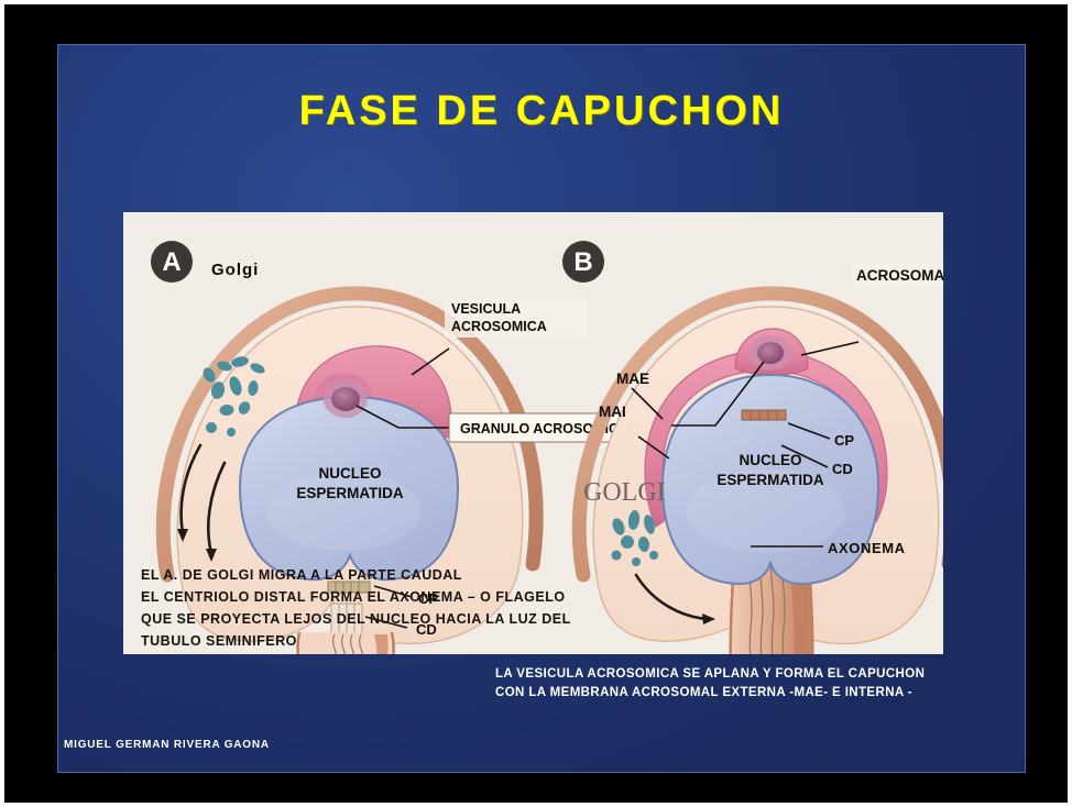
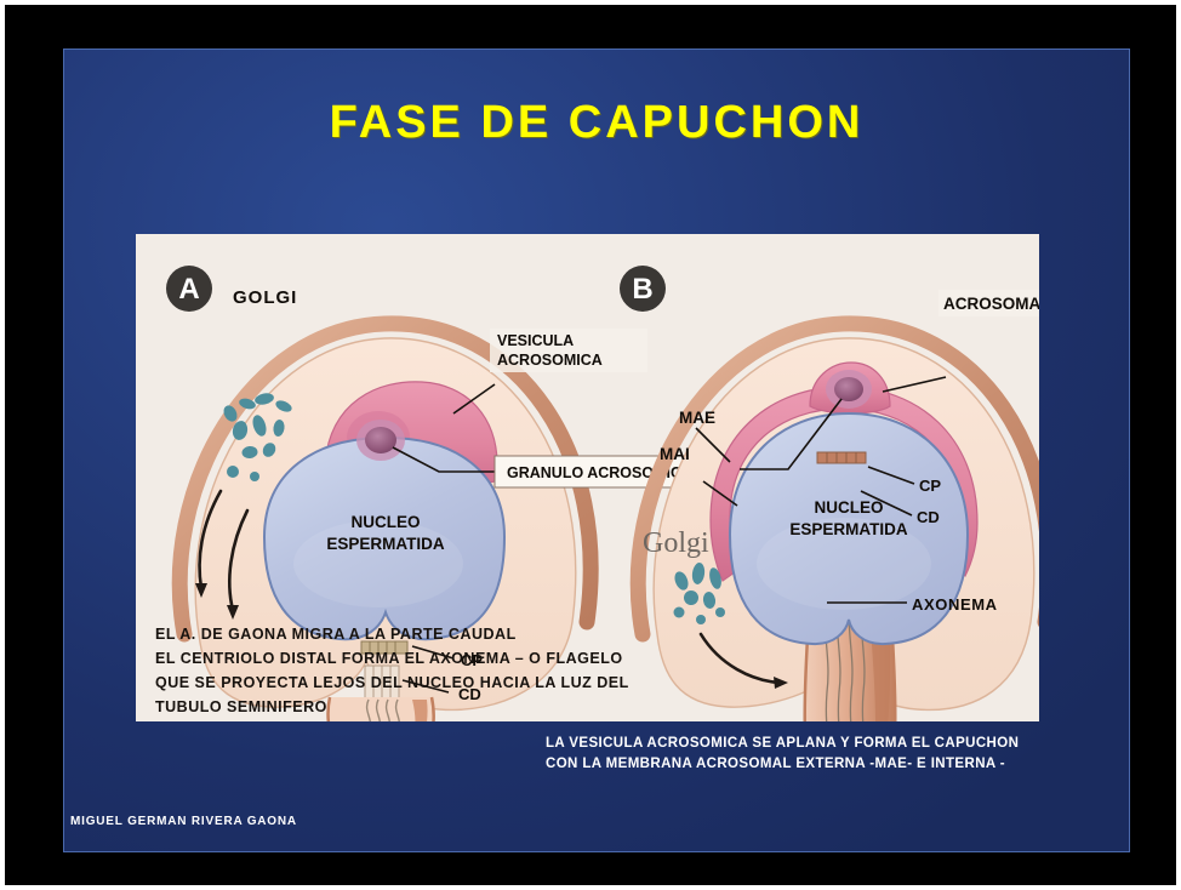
  FASE DE CAPUCHON
  A
- Golgi
+ GOLGI
  VESICULA
  ACROSOMICA
  GRANULO ACROSOI
  NUCLEO
  ESPERMATIDA
  CP
  CD
  B
  MAE
  MAI
  ACROSOMA
- GOLGI
+ Golgi
  NUCLEO
  ESPERMATIDA
  CP
  CD
  AXONEMA
- EL A. DE GOLGI MIGRA A LA PARTE CAUDAL
+ EL A. DE GAONA MIGRA A LA PARTE CAUDAL
  EL CENTRIOLO DISTAL FORMA EL AXONEMA – O FLAGELO
  QUE SE PROYECTA LEJOS DEL NUCLEO HACIA LA LUZ DEL
  TUBULO SEMINIFERO
  LA VESICULA ACROSOMICA SE APLANA Y FORMA EL CAPUCHON
  CON LA MEMBRANA ACROSOMAL EXTERNA -MAE- E INTERNA -
  MIGUEL GERMAN RIVERA GAONA
